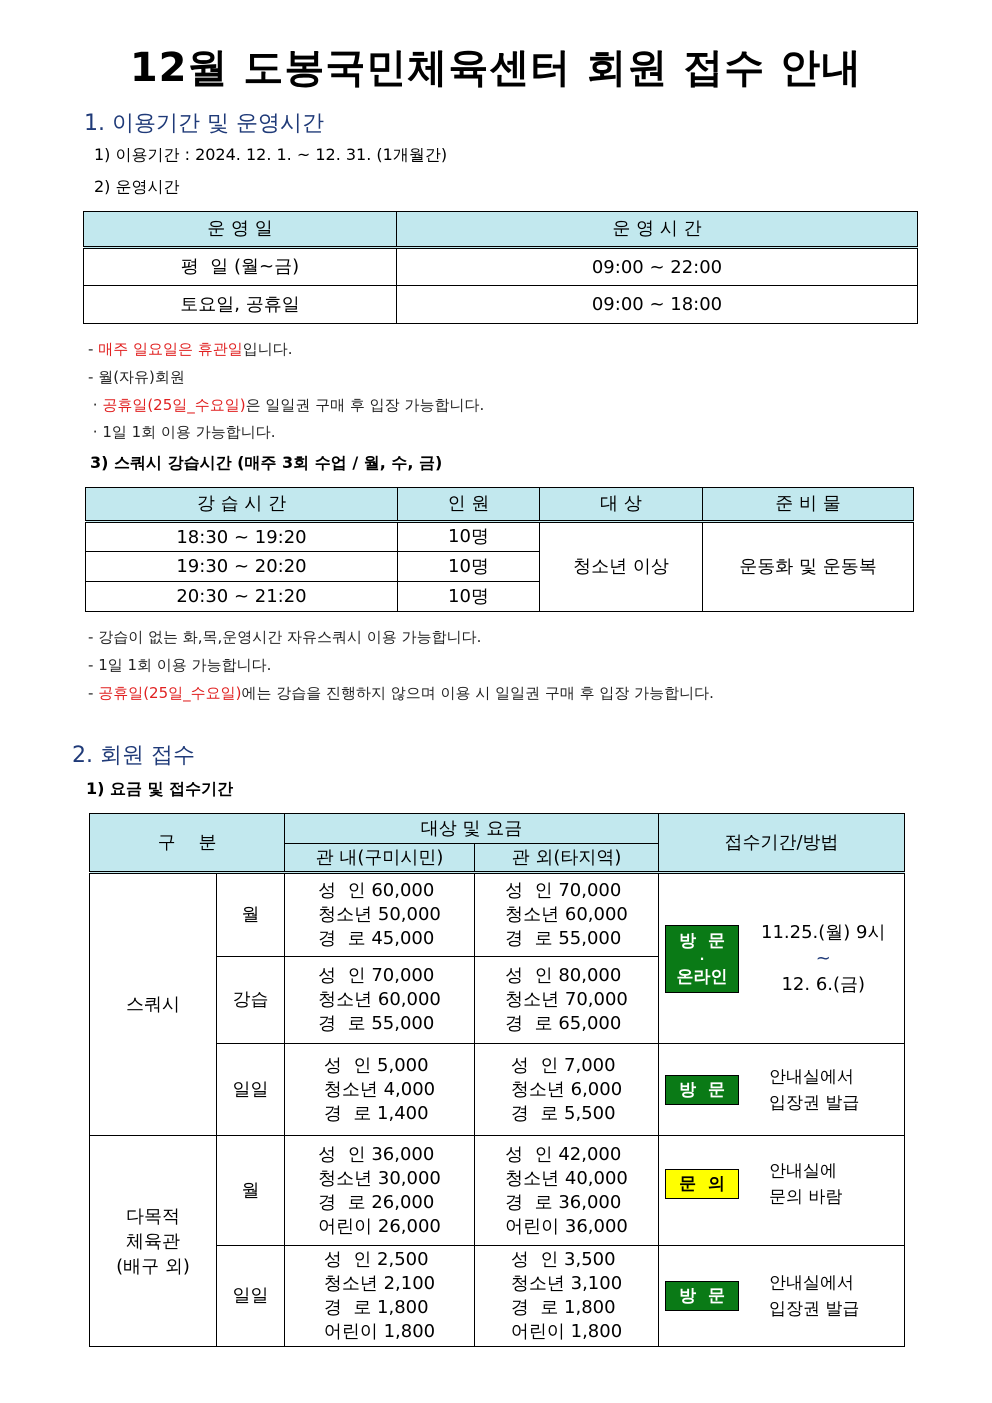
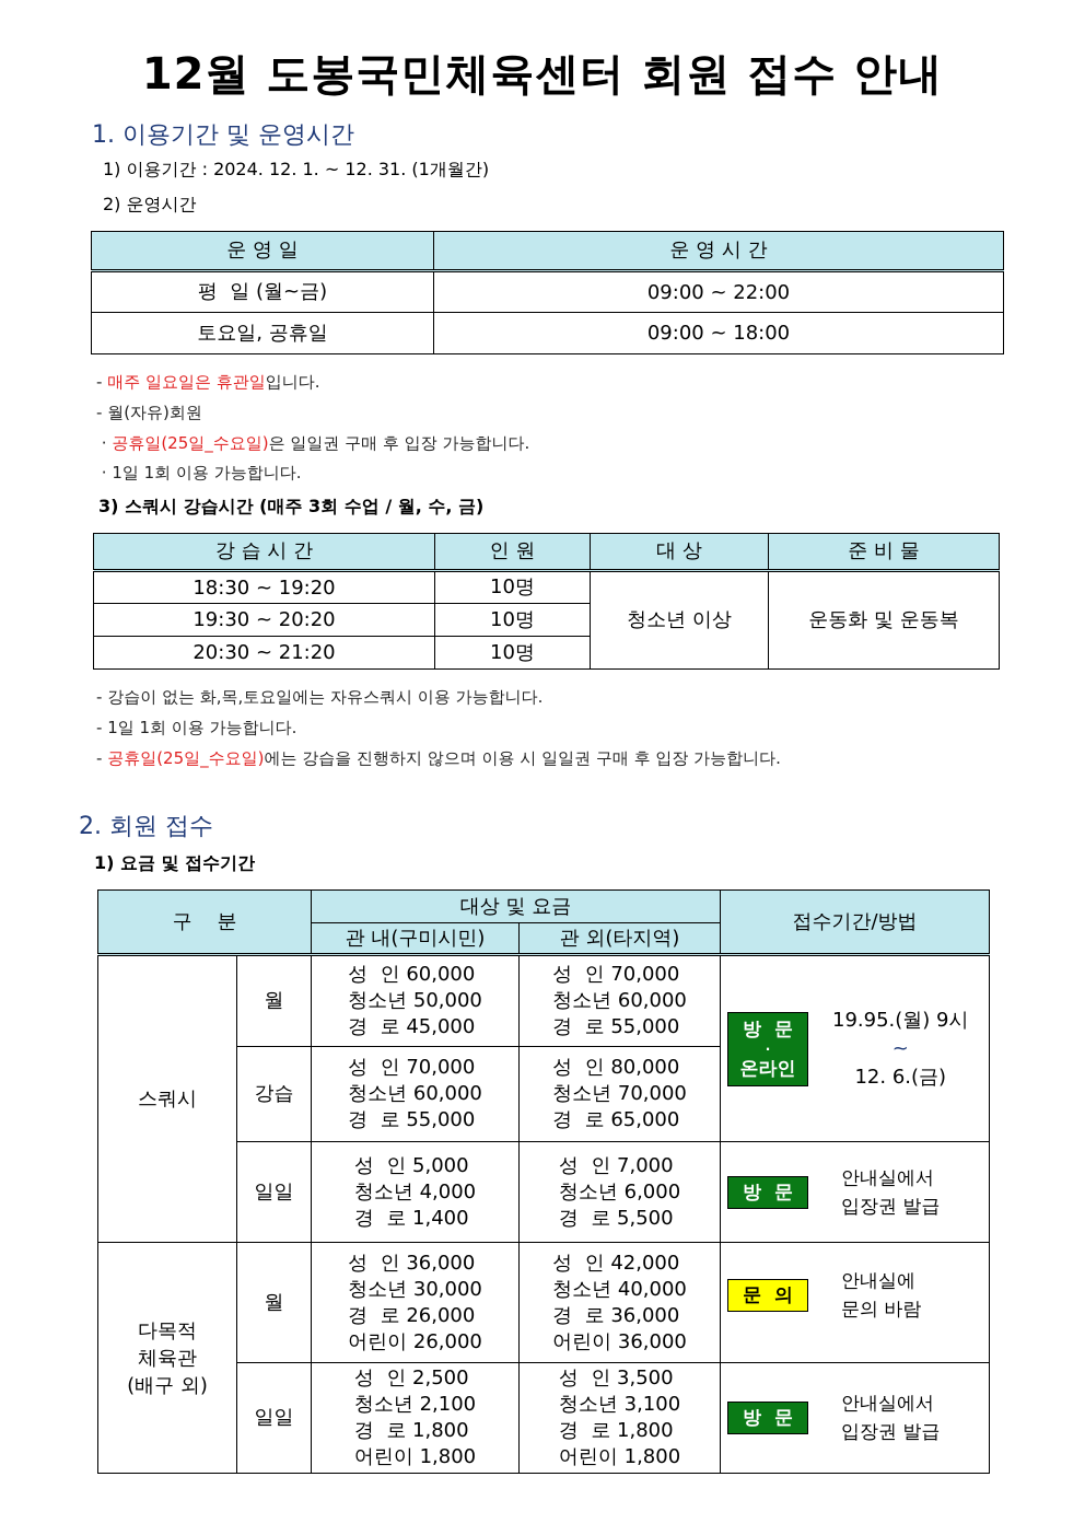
  12월 도봉국민체육센터 회원 접수 안내
  1. 이용기간 및 운영시간
  1) 이용기간 : 2024. 12. 1. ~ 12. 31. (1개월간)
  2) 운영시간
  운 영 일	운 영 시 간
  평 일 (월~금)	09:00 ~ 22:00
  토요일, 공휴일	09:00 ~ 18:00
  - 매주 일요일은 휴관일입니다.
  - 월(자유)회원
  · 공휴일(25일_수요일)은 일일권 구매 후 입장 가능합니다.
  · 1일 1회 이용 가능합니다.
  3) 스쿼시 강습시간 (매주 3회 수업 / 월, 수, 금)
  강 습 시 간	인 원	대 상	준 비 물
  18:30 ~ 19:20	10명	청소년 이상	운동화 및 운동복
  19:30 ~ 20:20	10명
  20:30 ~ 21:20	10명
- - 강습이 없는 화,목,운영시간 자유스쿼시 이용 가능합니다.
+ - 강습이 없는 화,목,토요일에는 자유스쿼시 이용 가능합니다.
  - 1일 1회 이용 가능합니다.
  - 공휴일(25일_수요일)에는 강습을 진행하지 않으며 이용 시 일일권 구매 후 입장 가능합니다.
  2. 회원 접수
  1) 요금 및 접수기간
  구 분	대상 및 요금	접수기간/방법
  관 내(구미시민)	관 외(타지역)
- 스쿼시	월	성 인 60,000 청소년 50,000 경 로 45,000	성 인 70,000 청소년 60,000 경 로 55,000	방 문 · 온라인 11.25.(월) 9시 ~ 12. 6.(금)
+ 스쿼시	월	성 인 60,000 청소년 50,000 경 로 45,000	성 인 70,000 청소년 60,000 경 로 55,000	방 문 · 온라인 19.95.(월) 9시 ~ 12. 6.(금)
  강습	성 인 70,000 청소년 60,000 경 로 55,000	성 인 80,000 청소년 70,000 경 로 65,000
  일일	성 인 5,000 청소년 4,000 경 로 1,400	성 인 7,000 청소년 6,000 경 로 5,500	방 문 안내실에서 입장권 발급
  다목적 체육관 (배구 외)	월	성 인 36,000 청소년 30,000 경 로 26,000 어린이 26,000	성 인 42,000 청소년 40,000 경 로 36,000 어린이 36,000	문 의 안내실에 문의 바람
  일일	성 인 2,500 청소년 2,100 경 로 1,800 어린이 1,800	성 인 3,500 청소년 3,100 경 로 1,800 어린이 1,800	방 문 안내실에서 입장권 발급
